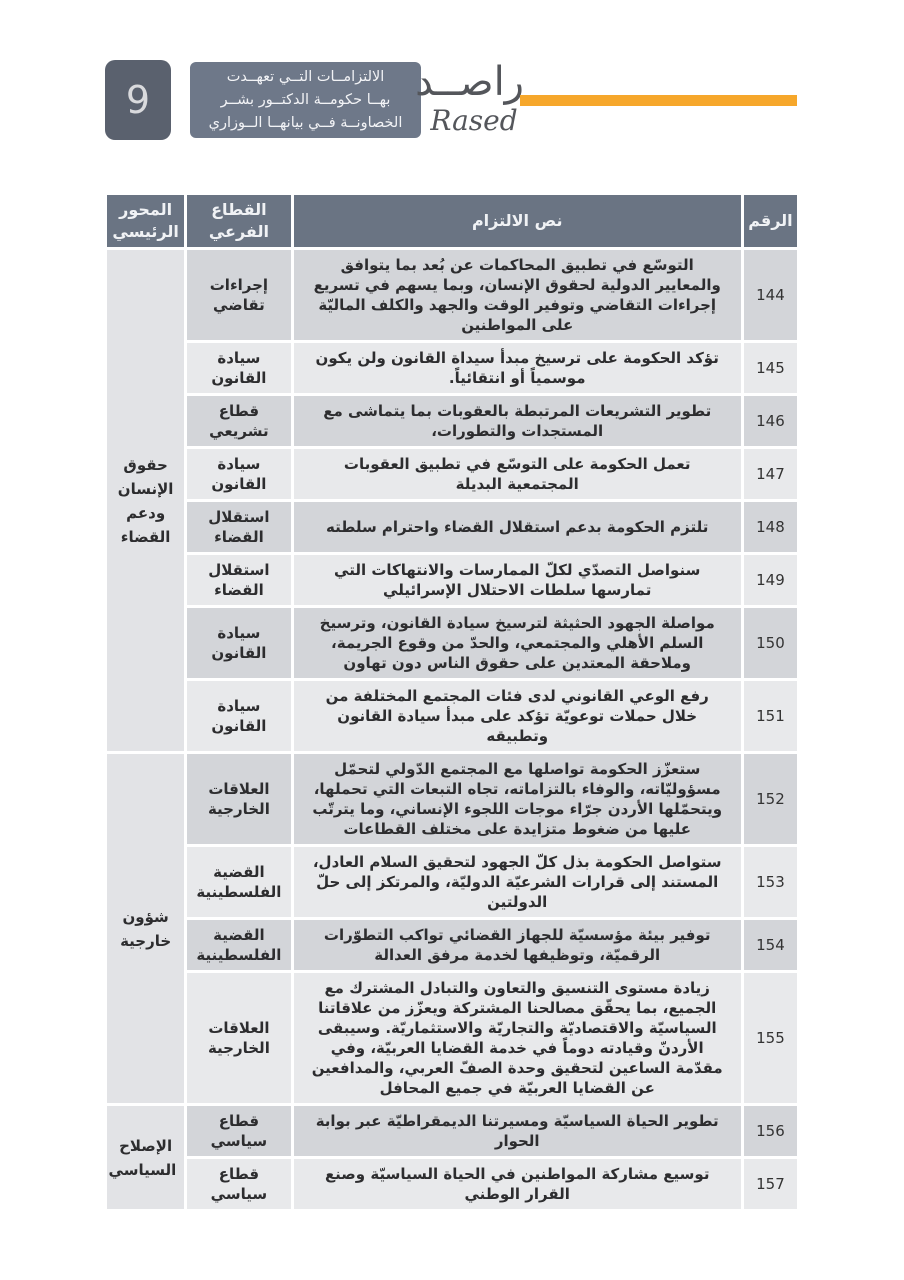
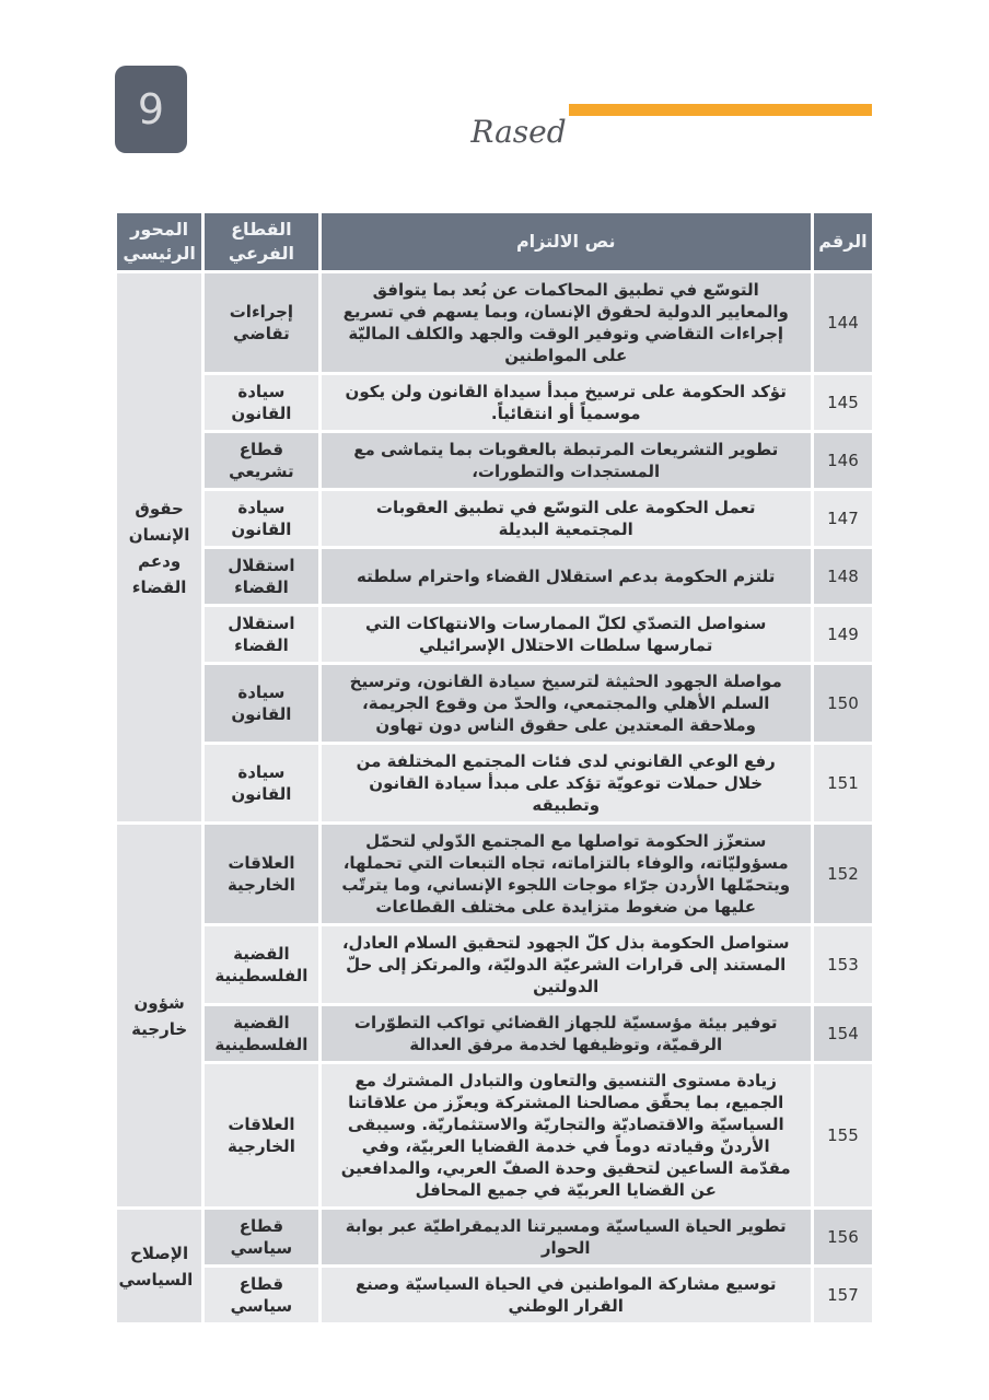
  9
- الالتزامــات التــي تعهــدت
- بهــا حكومــة الدكتــور بشــر
- الخصاونــة فــي بيانهــا الــوزاري
- راصــد
  Rased
  الرقم	نص الالتزام	القطاع الفرعي	المحور الرئيسي
  144	التوسّع في تطبيق المحاكمات عن بُعد بما يتوافق والمعايير الدولية لحقوق الإنسان، وبما يسهم في تسريع إجراءات التقاضي وتوفير الوقت والجهد والكلف الماليّة على المواطنين	إجراءات تقاضي	حقوق الإنسان ودعم القضاء
  145	تؤكد الحكومة على ترسيخ مبدأ سيداة القانون ولن يكون موسمياً أو انتقائياً.	سيادة القانون
  146	تطوير التشريعات المرتبطة بالعقوبات بما يتماشى مع المستجدات والتطورات،	قطاع تشريعي
  147	تعمل الحكومة على التوسّع في تطبيق العقوبات المجتمعية البديلة	سيادة القانون
  148	تلتزم الحكومة بدعم استقلال القضاء واحترام سلطته	استقلال القضاء
  149	سنواصل التصدّي لكلّ الممارسات والانتهاكات التي تمارسها سلطات الاحتلال الإسرائيلي	استقلال القضاء
  150	مواصلة الجهود الحثيثة لترسيخ سيادة القانون، وترسيخ السلم الأهلي والمجتمعي، والحدّ من وقوع الجريمة، وملاحقة المعتدين على حقوق الناس دون تهاون	سيادة القانون
  151	رفع الوعي القانوني لدى فئات المجتمع المختلفة من خلال حملات توعويّة تؤكد على مبدأ سيادة القانون وتطبيقه	سيادة القانون
  152	ستعزّز الحكومة تواصلها مع المجتمع الدّولي لتحمّل مسؤوليّاته، والوفاء بالتزاماته، تجاه التبعات التي تحملها، ويتحمّلها الأردن جرّاء موجات اللجوء الإنساني، وما يترتّب عليها من ضغوط متزايدة على مختلف القطاعات	العلاقات الخارجية	شؤون خارجية
  153	ستواصل الحكومة بذل كلّ الجهود لتحقيق السلام العادل، المستند إلى قرارات الشرعيّة الدوليّة، والمرتكز إلى حلّ الدولتين	القضية الفلسطينية
  154	توفير بيئة مؤسسيّة للجهاز القضائي تواكب التطوّرات الرقميّة، وتوظيفها لخدمة مرفق العدالة	القضية الفلسطينية
  155	زيادة مستوى التنسيق والتعاون والتبادل المشترك مع الجميع، بما يحقّق مصالحنا المشتركة ويعزّز من علاقاتنا السياسيّة والاقتصاديّة والتجاريّة والاستثماريّة. وسيبقى الأردنّ وقيادته دوماً في خدمة القضايا العربيّة، وفي مقدّمة الساعين لتحقيق وحدة الصفّ العربي، والمدافعين عن القضايا العربيّة في جميع المحافل	العلاقات الخارجية
  156	تطوير الحياة السياسيّة ومسيرتنا الديمقراطيّة عبر بوابة الحوار	قطاع سياسي	الإصلاح السياسي
  157	توسيع مشاركة المواطنين في الحياة السياسيّة وصنع القرار الوطني	قطاع سياسي
